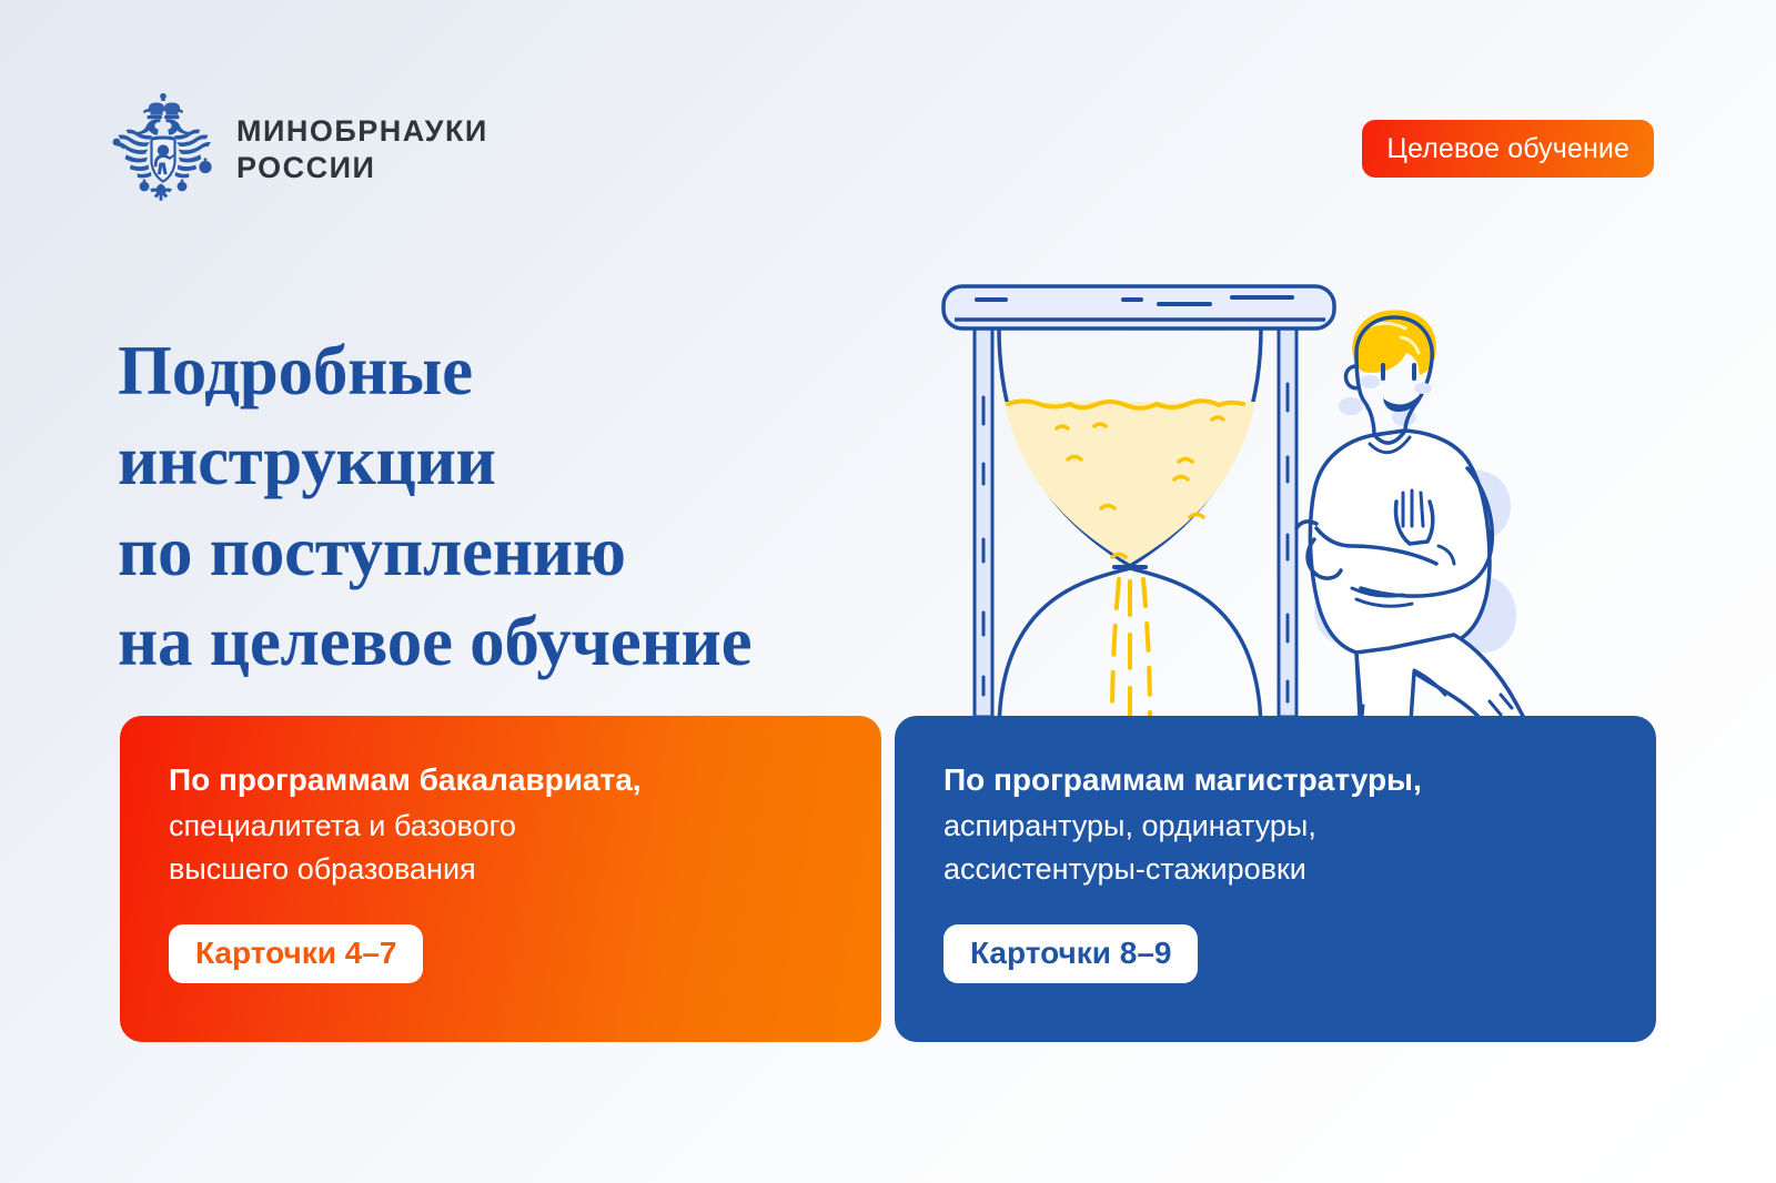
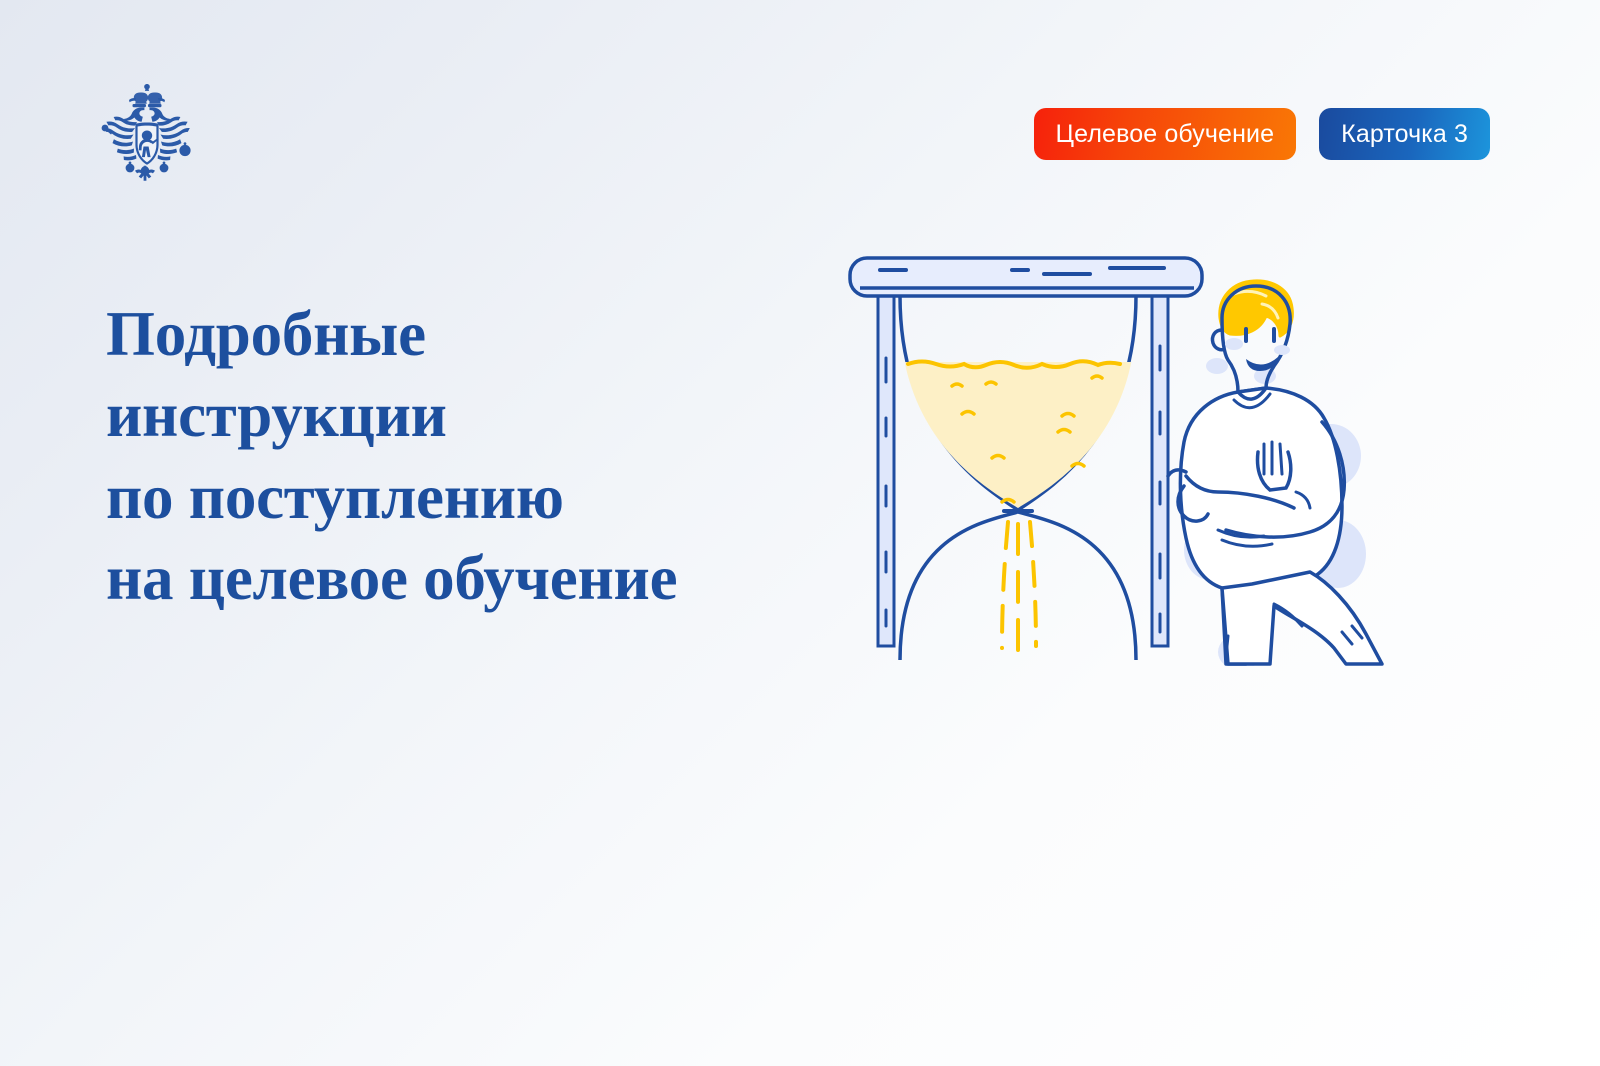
- МИНОБРНАУКИ
- РОССИИ
  Целевое обучение
+ Карточка 3
  Подробные
  инструкции
  по поступлению
  на целевое обучение
- По программам бакалавриата,
- специалитета и базового
- высшего образования
- Карточки 4–7
- По программам магистратуры,
- аспирантуры, ординатуры,
- ассистентуры-стажировки
- Карточки 8–9
